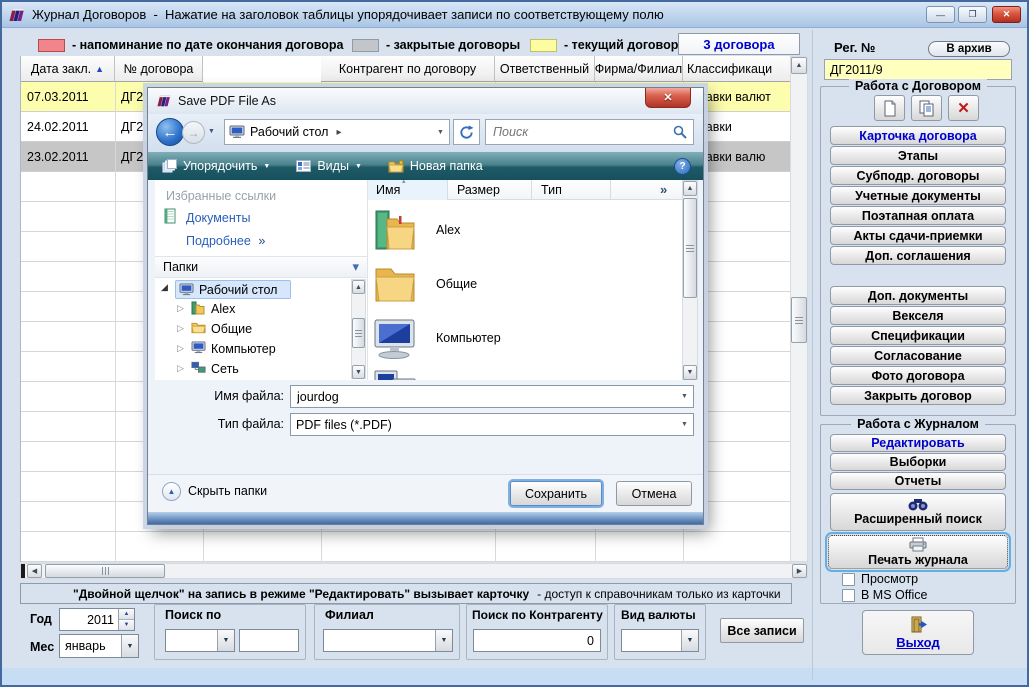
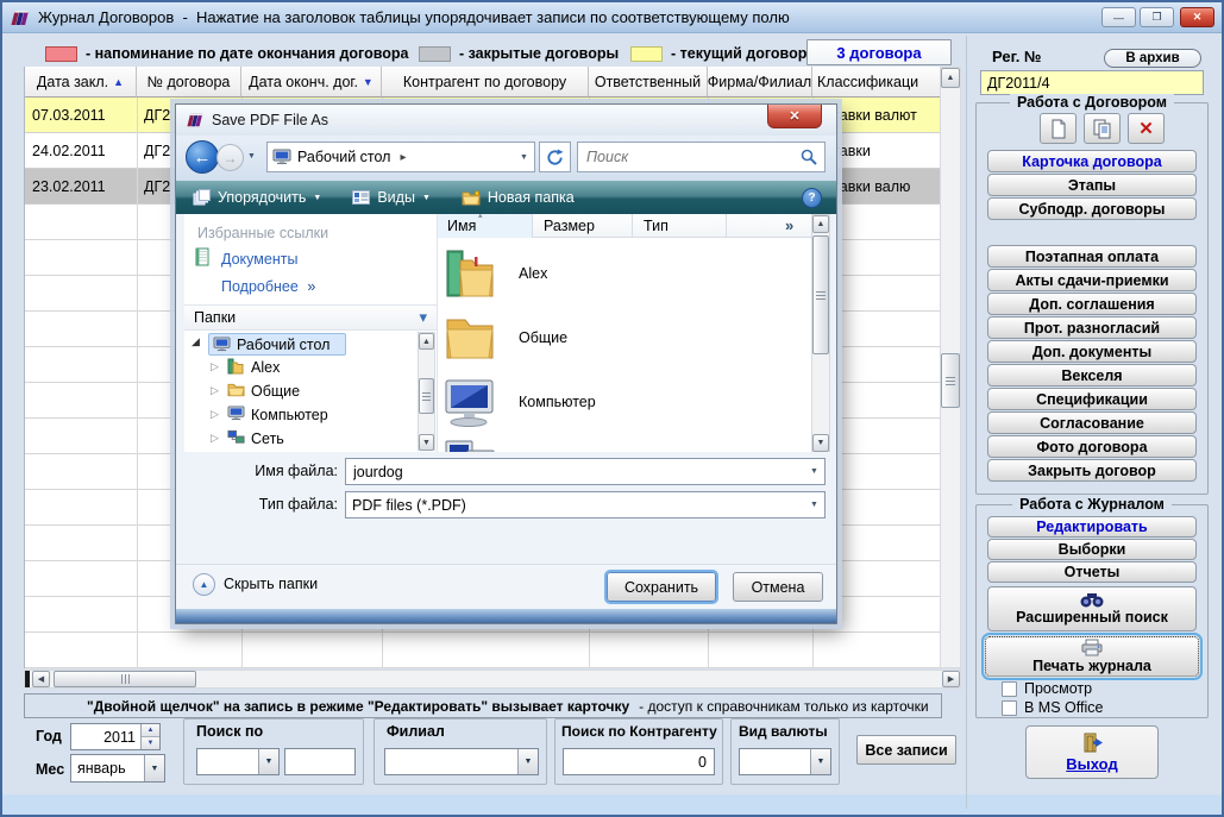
  Журнал Договоров - Нажатие на заголовок таблицы упорядочивает записи по соответствующему полю
  —
  ❐
  ✕
  - напоминание по дате окончания договора
  - закрытые договоры
  3 договора
  Дата закл.
  ▲
  № договора
+ Дата оконч. дог.
+ ▼
  Контрагент по договору
  Ответственный
  Фирма/Филиал
  Классификаци
  07.03.2011
  ДГ2
  авки валют
  24.02.2011
  ДГ2
  23.02.2011
  ДГ2
  авки валю
  "Двойной щелчок" на запись в режиме "Редактировать" вызывает карточку
  - доступ к справочникам только из карточки
  Год
  2011
  Мес
  январь
  Поиск по
  Филиал
  Поиск по Контрагенту
  0
  Вид валюты
  Все записи
  Рег. №
  В архив
- ДГ2011/9
+ ДГ2011/4
  Работа с Договором
  ✕
  Карточка договора
  Этапы
  Субподр. договоры
- Учетные документы
  Поэтапная оплата
  Акты сдачи-приемки
  Доп. соглашения
+ Прот. разногласий
  Доп. документы
  Векселя
  Спецификации
  Согласование
  Фото договора
  Закрыть договор
  Работа с Журналом
  Редактировать
  Выборки
  Отчеты
  Расширенный поиск
  Печать журнала
  Просмотр
  В MS Office
  Выход
  Save PDF File As
  ✕
  ←
  →
  Рабочий стол
  ▸
  Поиск
  Упорядочить
  Виды
  Новая папка
  ?
  Избранные ссылки
  Документы
  Подробнее »
  Папки
  ▾
  ◢
  Рабочий стол
  ▷
  Alex
  ▷
  Общие
  ▷
  Компьютер
  ▷
  Сеть
  Имя
  Размер
  Тип
  »
  Alex
  Общие
  Компьютер
  Имя файла:
  jourdog
  Тип файла:
  PDF files (*.PDF)
  ▲
  Скрыть папки
  Сохранить
  Отмена
